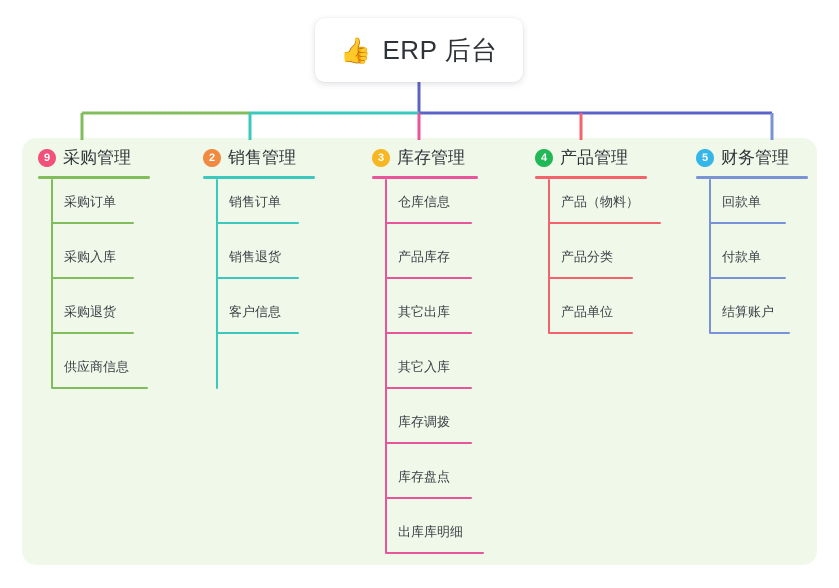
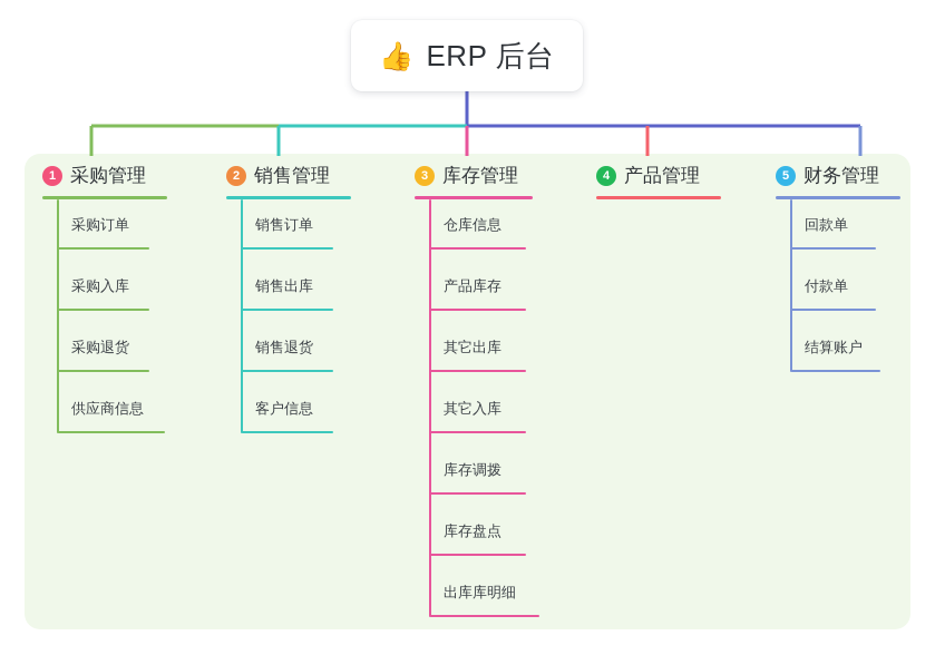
  👍
  ERP 后台
- 9
+ 1
  采购管理
  采购订单
  采购入库
  采购退货
  供应商信息
  2
  销售管理
  销售订单
+ 销售出库
  销售退货
  客户信息
  3
  库存管理
  仓库信息
  产品库存
  其它出库
  其它入库
  库存调拨
  库存盘点
  出库库明细
  4
  产品管理
- 产品（物料）
- 产品分类
- 产品单位
  5
  财务管理
  回款单
  付款单
  结算账户
